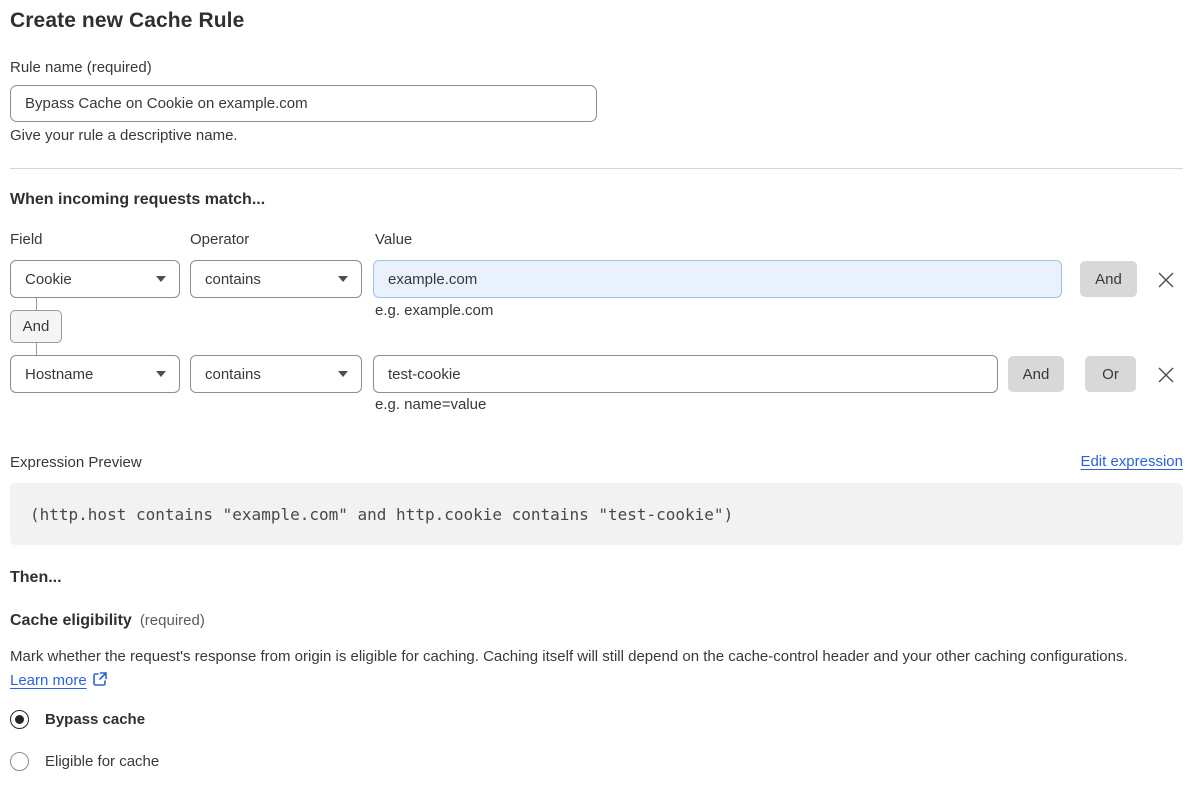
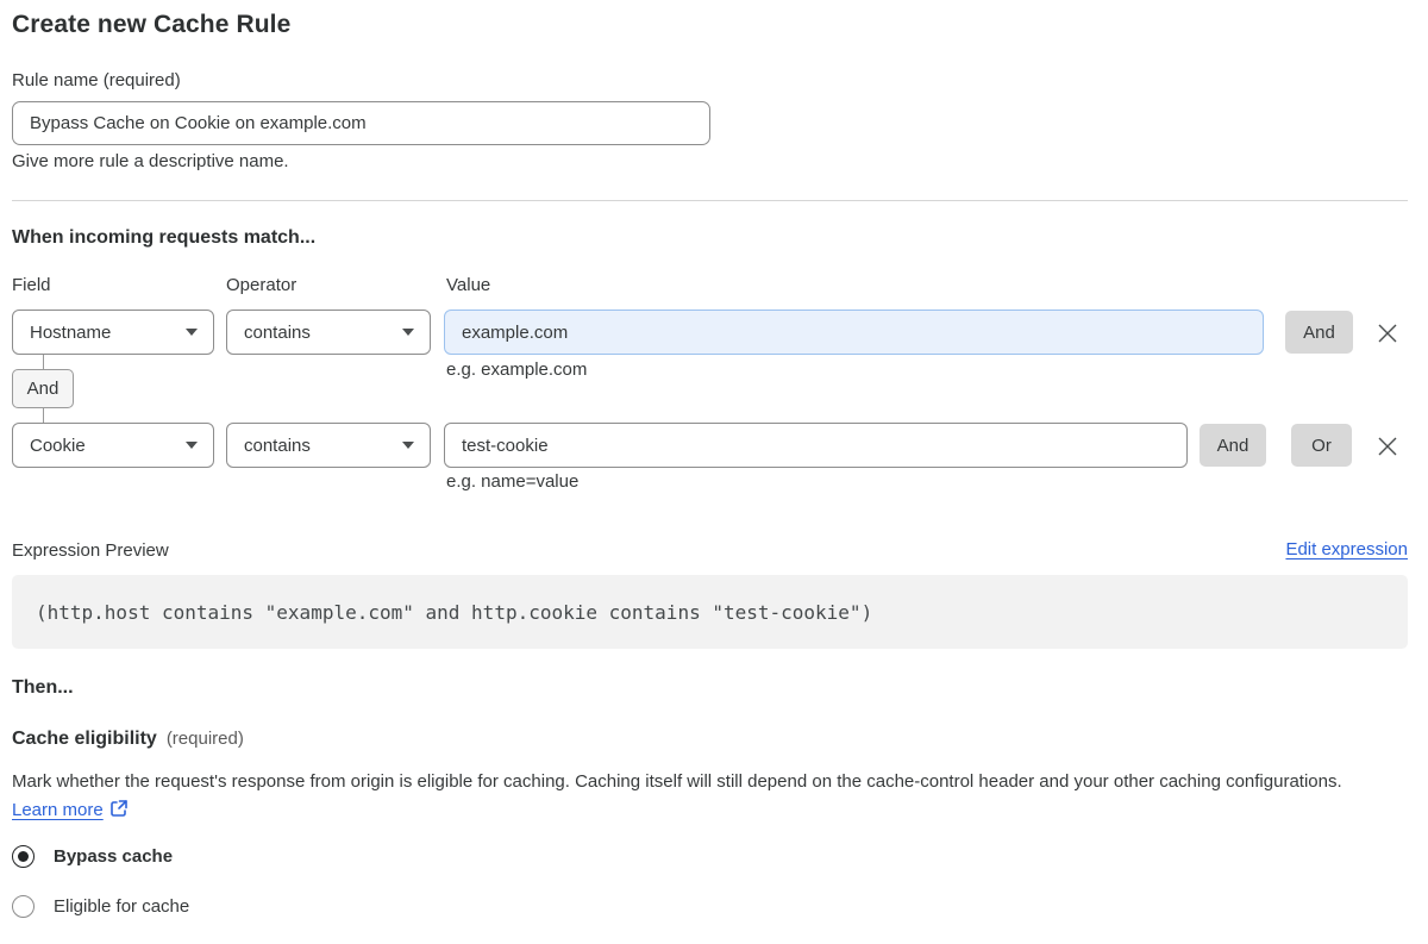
  Create new Cache Rule
  Rule name (required)
  Bypass Cache on Cookie on example.com
- Give your rule a descriptive name.
+ Give more rule a descriptive name.
  When incoming requests match...
  Field
  Operator
  Value
- Cookie
+ Hostname
  contains
  example.com
  And
  e.g. example.com
  And
- Hostname
+ Cookie
  contains
  test-cookie
  And
  Or
  e.g. name=value
  Expression Preview
  Edit expression
  (http.host contains "example.com" and http.cookie contains "test-cookie")
  Then...
  Cache eligibility (required)
  Mark whether the request's response from origin is eligible for caching. Caching itself will still depend on the cache-control header and your other caching configurations. Learn more
  Bypass cache
  Eligible for cache
